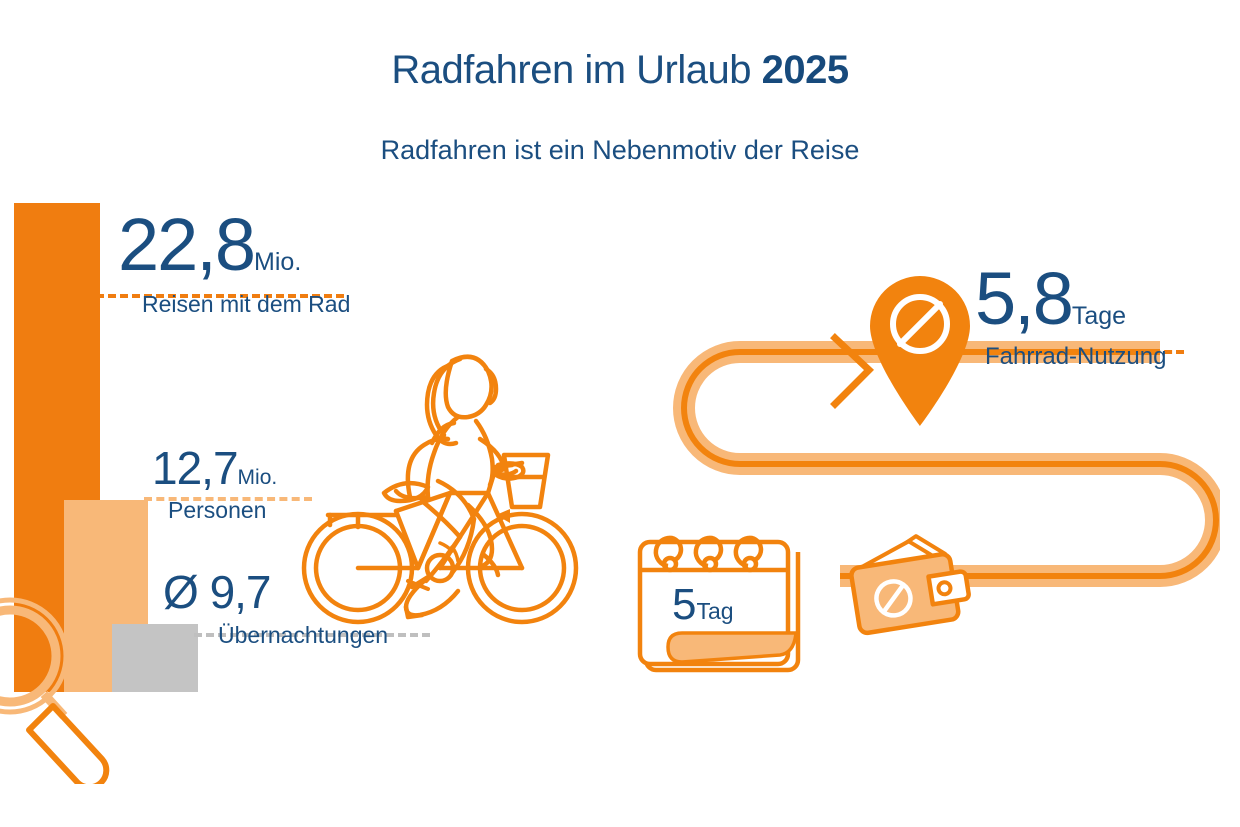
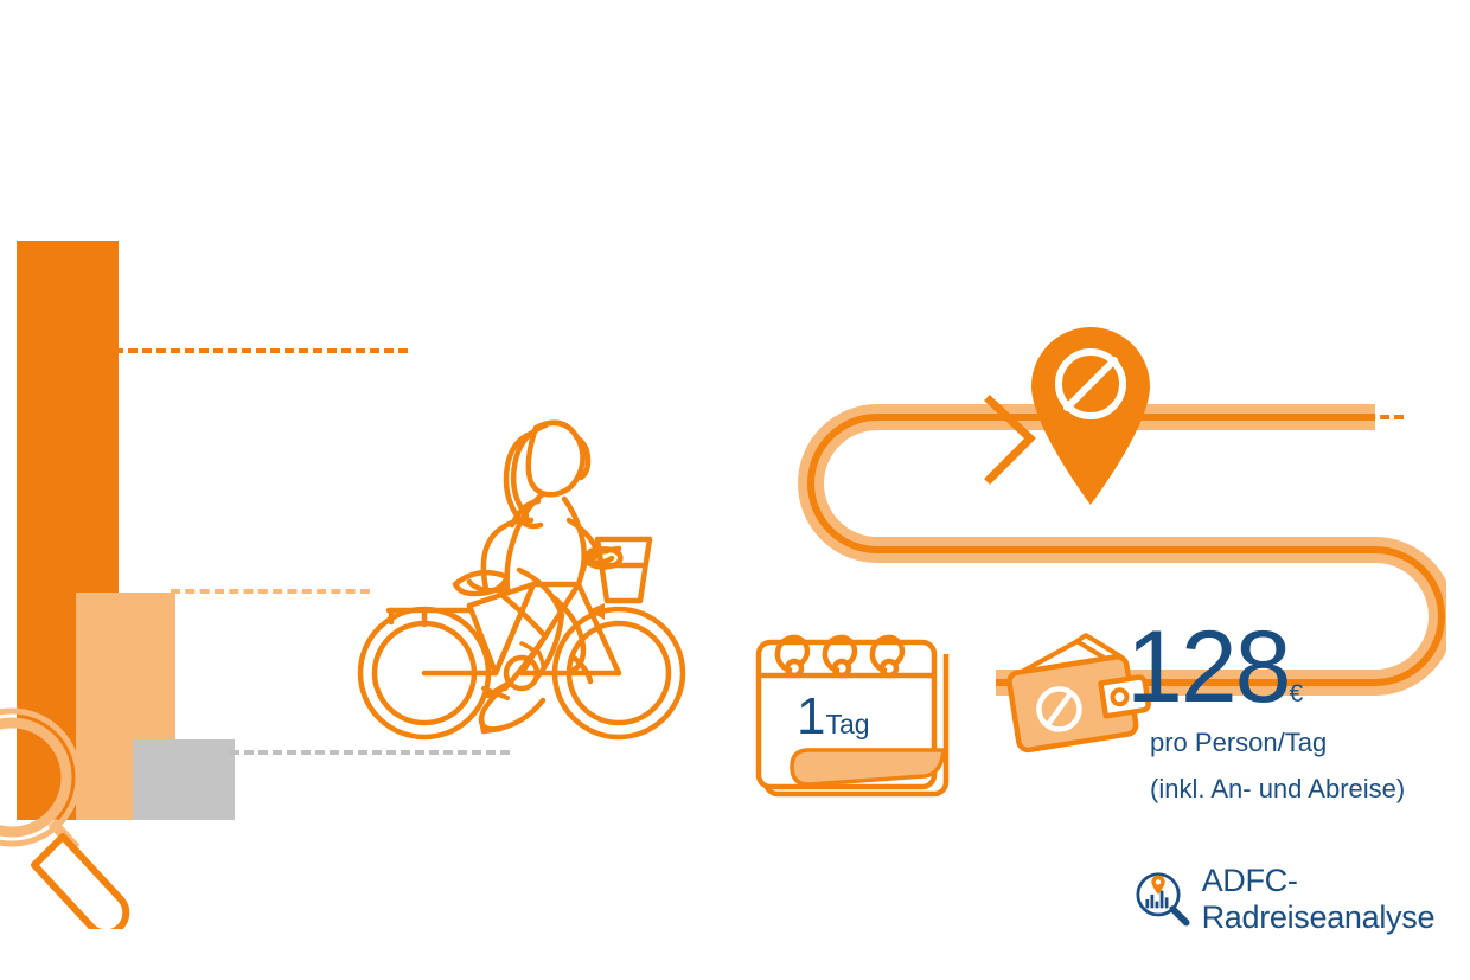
- Radfahren im Urlaub 2025
- Radfahren ist ein Nebenmotiv der Reise
- 22,8Mio.
- Reisen mit dem Rad
- 12,7Mio.
- Personen
- Ø 9,7
- Übernachtungen
- 5,8Tage
- Fahrrad-Nutzung
- 5Tag
+ 1Tag
+ 128€
+ pro Person/Tag
+ (inkl. An- und Abreise)
+ ADFC-Radreiseanalyse
